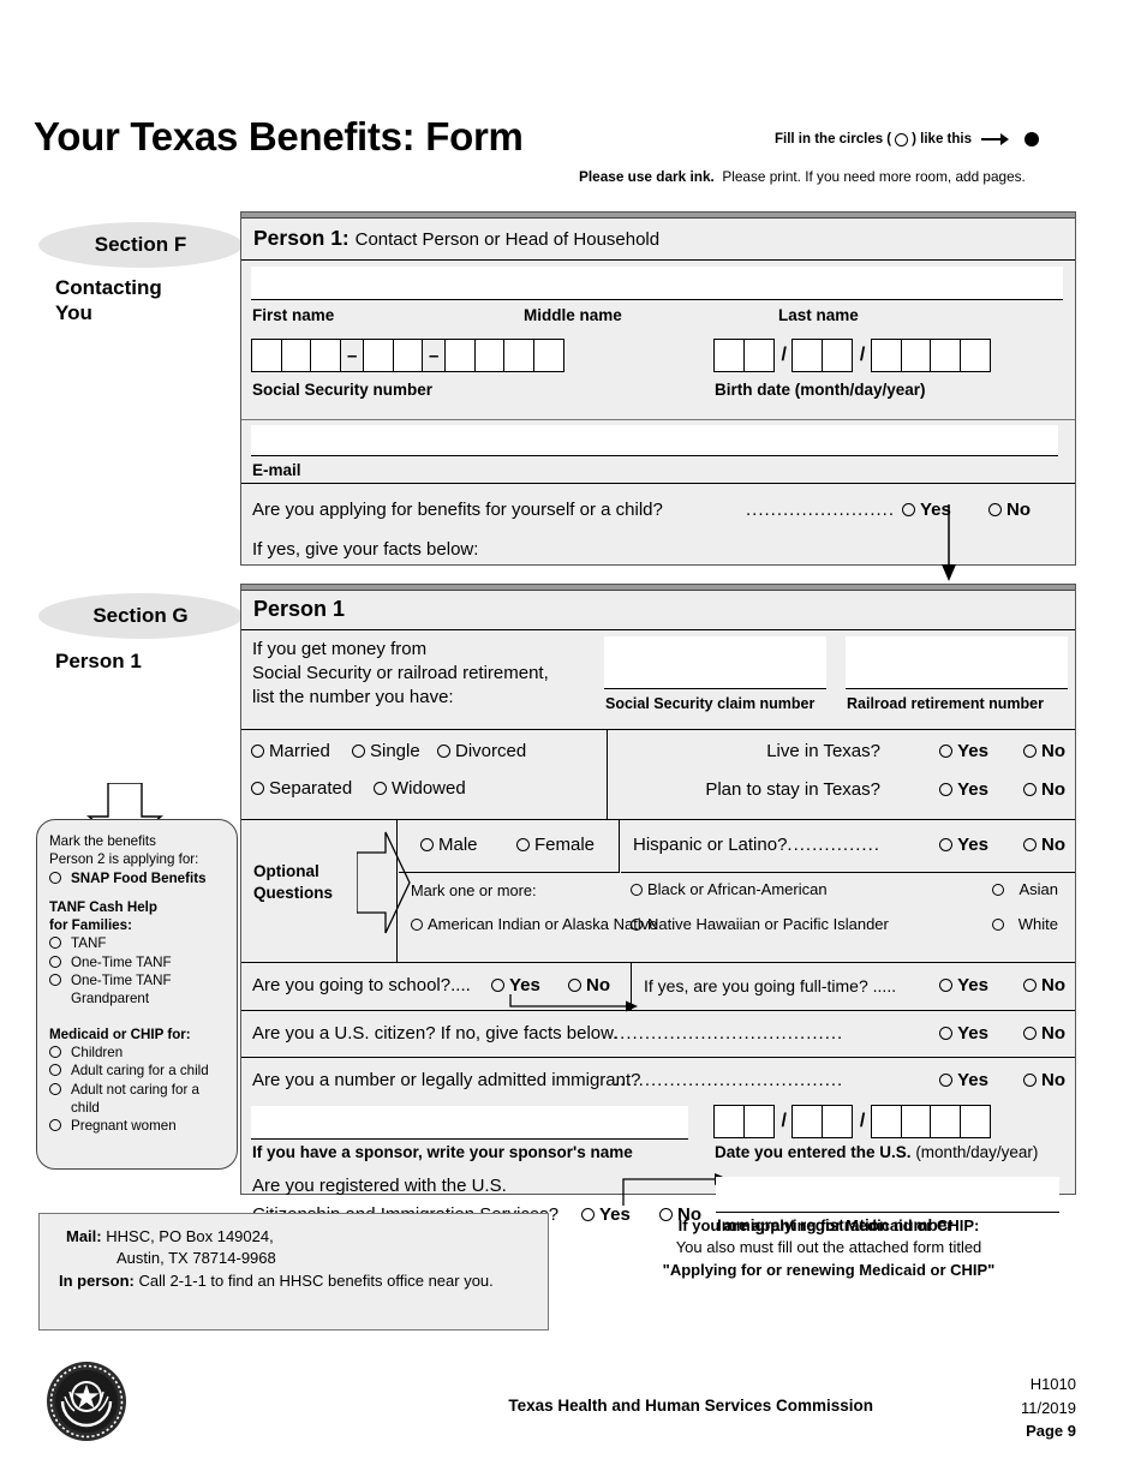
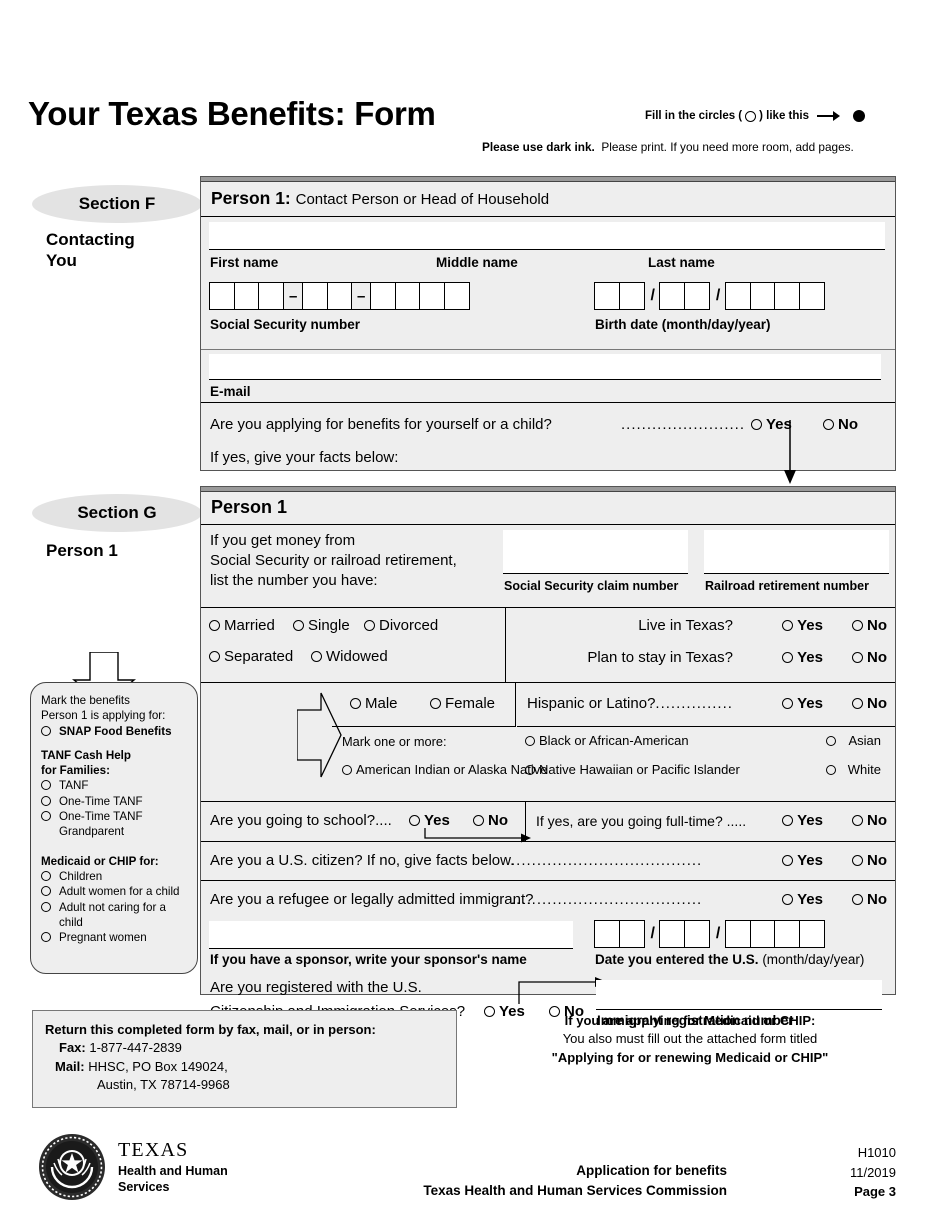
  Your Texas Benefits: Form
  Fill in the circles (
  ) like this
  Please use dark ink. Please print. If you need more room, add pages.
  Section F
  Contacting
  You
  Person 1: Contact Person or Head of Household
  First name
  Middle name
  Last name
  –
  –
  Social Security number
  /
  /
  Birth date (month/day/year)
  E-mail
  Are you applying for benefits for yourself or a child?
  ........................
  Yes
  No
  If yes, give your facts below:
  Section G
  Person 1
  Mark the benefits
- Person 2 is applying for:
+ Person 1 is applying for:
  SNAP Food Benefits
  TANF Cash Help
  for Families:
  TANF
  One-Time TANF
  One-Time TANF
  Grandparent
  Medicaid or CHIP for:
  Children
- Adult caring for a child
+ Adult women for a child
  Adult not caring for a
  child
  Pregnant women
  Person 1
  If you get money from
  Social Security or railroad retirement,
  list the number you have:
  Social Security claim number
  Railroad retirement number
  Married
  Single
  Divorced
  Separated
  Widowed
  Live in Texas?
  Yes
  No
  Plan to stay in Texas?
  Yes
  No
- Optional
- Questions
  Male
  Female
  Hispanic or Latino?...............
  Yes
  No
  Mark one or more:
  Black or African-American
  Asian
  American Indian or Alaska Native
  Native Hawaiian or Pacific Islander
  White
  Are you going to school?....
  Yes
  No
  If yes, are you going full-time? .....
  Yes
  No
  Are you a U.S. citizen? If no, give facts below.
  .....................................
  Yes
  No
- Are you a number or legally admitted immigrant?
+ Are you a refugee or legally admitted immigrant?
  .....................................
  Yes
  No
  If you have a sponsor, write your sponsor's name
  /
  /
  Date you entered the U.S. (month/day/year)
  Are you registered with the U.S.
  Yes
  No
  Immigrant registration number
+ Return this completed form by fax, mail, or in person:
+ Fax: 1-877-447-2839
  Mail: HHSC, PO Box 149024,
  Austin, TX 78714-9968
- In person: Call 2-1-1 to find an HHSC benefits office near you.
  If you are applying for Medicaid or CHIP:
  You also must fill out the attached form titled
  "Applying for or renewing Medicaid or CHIP"
+ TEXAS
+ Health and Human
+ Services
+ Application for benefits
  Texas Health and Human Services Commission
  H1010
  11/2019
- Page 9
+ Page 3
